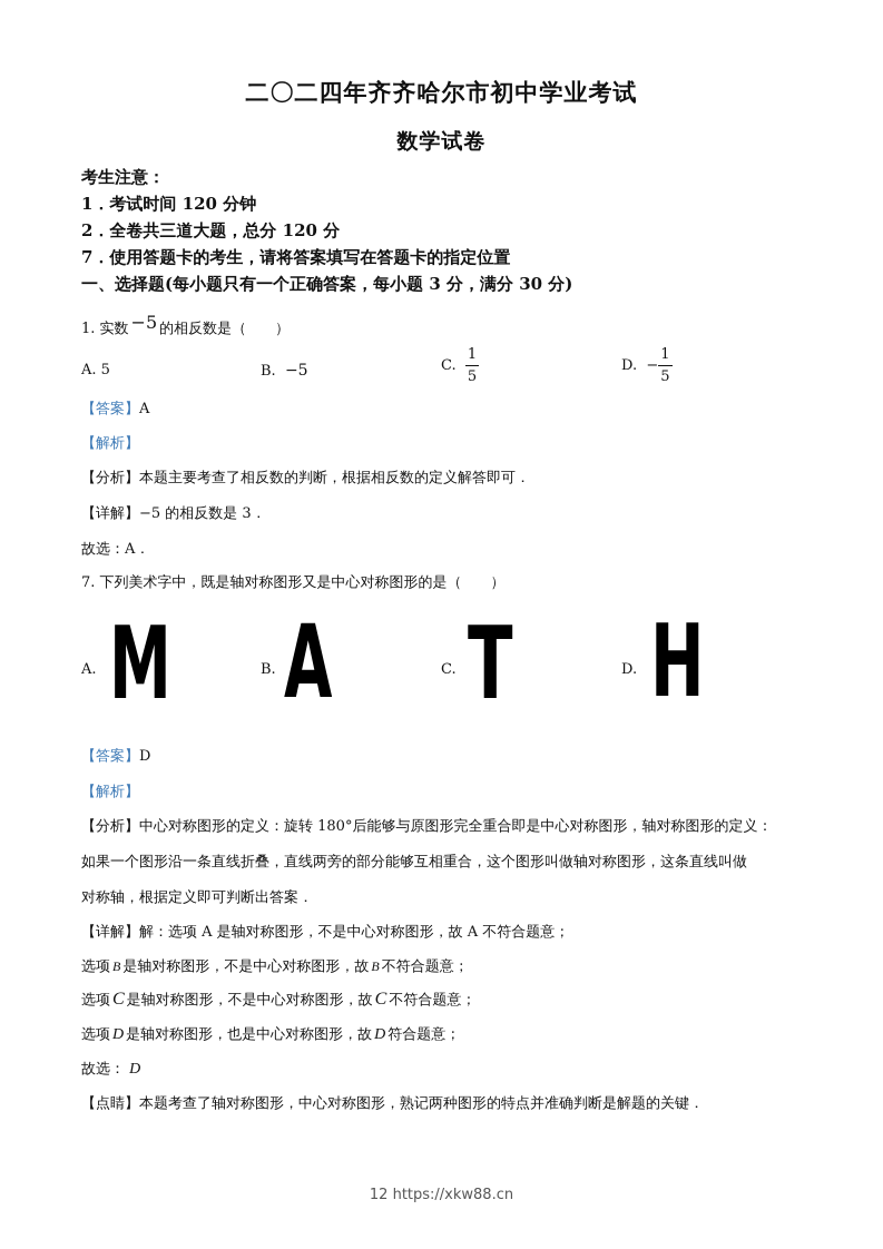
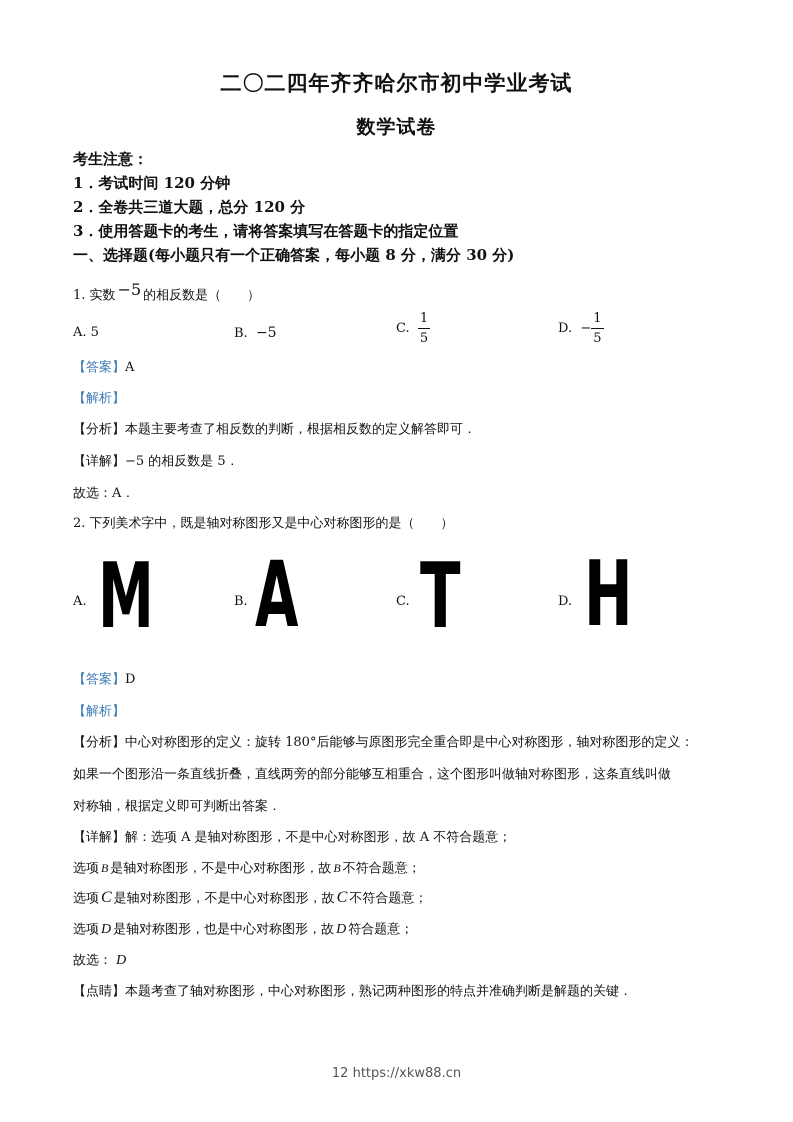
  二〇二四年齐齐哈尔市初中学业考试
  数学试卷
  考生注意：
  1．考试时间 120 分钟
  2．全卷共三道大题，总分 120 分
- 7．使用答题卡的考生，请将答案填写在答题卡的指定位置
+ 3．使用答题卡的考生，请将答案填写在答题卡的指定位置
- 一、选择题(每小题只有一个正确答案，每小题 3 分，满分 30 分)
+ 一、选择题(每小题只有一个正确答案，每小题 8 分，满分 30 分)
  1. 实数 −5 的相反数是（ ）
  A. 5
  B. −5
  C.
  1
  5
  D. −
  1
  5
  【答案】A
  【解析】
  【分析】本题主要考查了相反数的判断，根据相反数的定义解答即可．
- 【详解】−5 的相反数是 3．
+ 【详解】−5 的相反数是 5．
  故选：A．
- 7. 下列美术字中，既是轴对称图形又是中心对称图形的是（ ）
+ 2. 下列美术字中，既是轴对称图形又是中心对称图形的是（ ）
  A.
  M
  B.
  A
  C.
  T
  D.
  H
  【答案】D
  【解析】
  【分析】中心对称图形的定义：旋转 180°后能够与原图形完全重合即是中心对称图形，轴对称图形的定义：
  如果一个图形沿一条直线折叠，直线两旁的部分能够互相重合，这个图形叫做轴对称图形，这条直线叫做
  对称轴，根据定义即可判断出答案．
  【详解】解：选项 A 是轴对称图形，不是中心对称图形，故 A 不符合题意；
  选项 B 是轴对称图形，不是中心对称图形，故 B 不符合题意；
  选项 C 是轴对称图形，不是中心对称图形，故 C 不符合题意；
  选项 D 是轴对称图形，也是中心对称图形，故 D 符合题意；
  故选： D
  【点睛】本题考查了轴对称图形，中心对称图形，熟记两种图形的特点并准确判断是解题的关键．
  12 https://xkw88.cn
